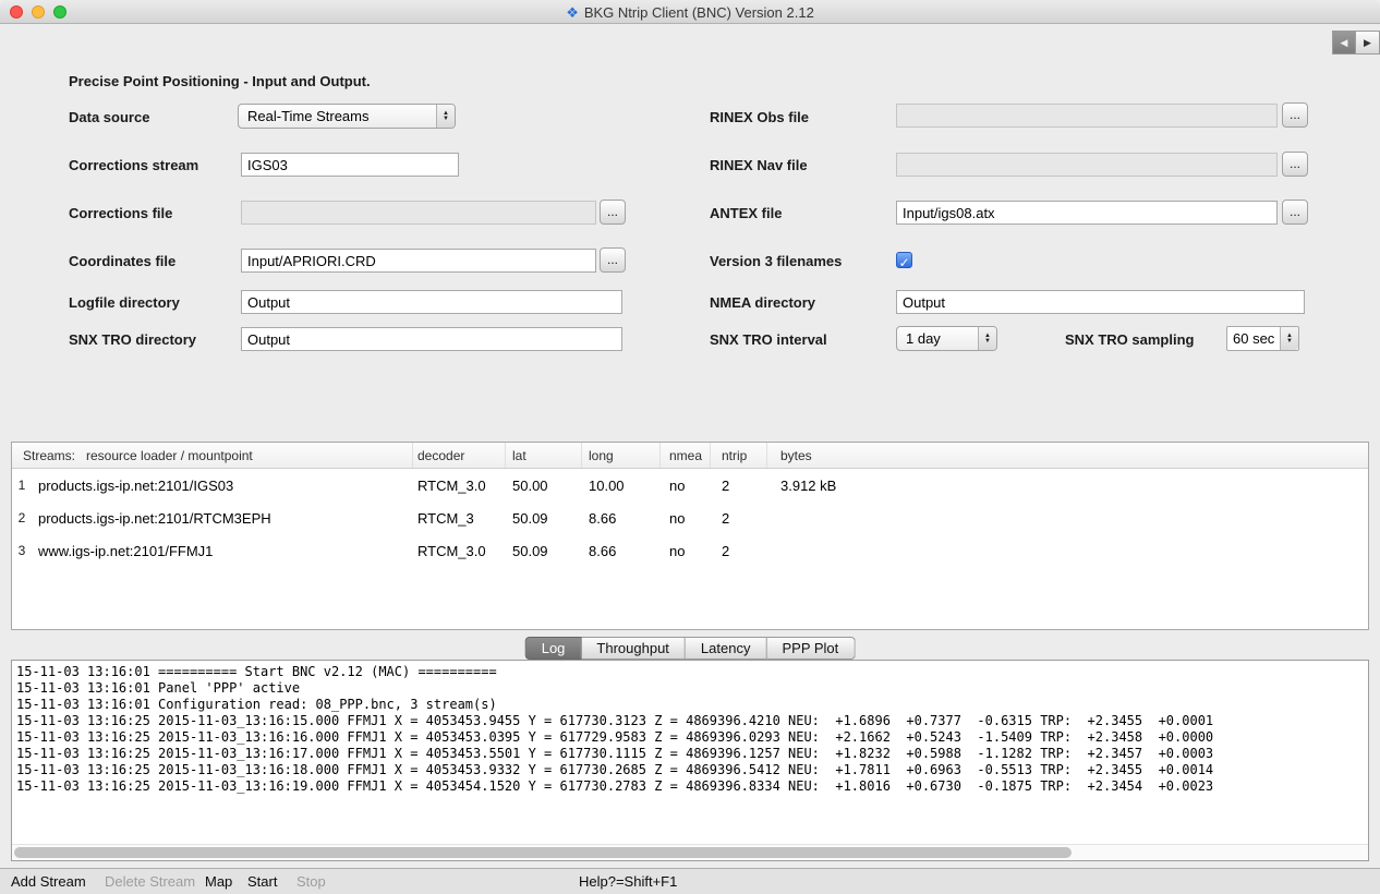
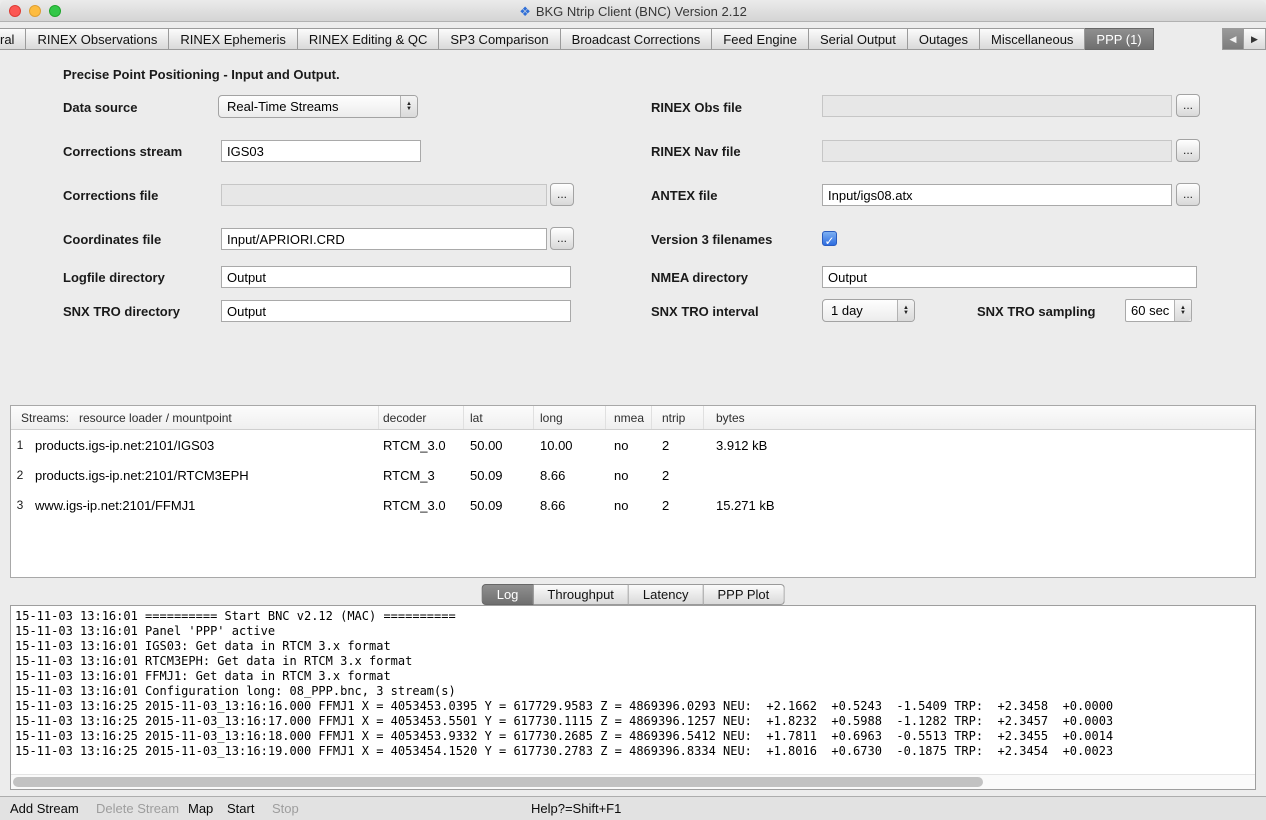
  ❖
  BKG Ntrip Client (BNC) Version 2.12
+ ral
+ RINEX Observations
+ RINEX Ephemeris
+ RINEX Editing & QC
+ SP3 Comparison
+ Broadcast Corrections
+ Feed Engine
+ Serial Output
+ Outages
+ Miscellaneous
+ PPP (1)
  ◀
  ▶
  Precise Point Positioning - Input and Output.
  Data source
  Real-Time Streams
  Corrections stream
  IGS03
  Corrections file
  ...
  Coordinates file
  Input/APRIORI.CRD
  ...
  Logfile directory
  Output
  SNX TRO directory
  Output
  RINEX Obs file
  ...
  RINEX Nav file
  ...
  ANTEX file
  Input/igs08.atx
  ...
  Version 3 filenames
  ✓
  NMEA directory
  Output
  SNX TRO interval
  1 day
  SNX TRO sampling
  60 sec
  Streams: resource loader / mountpoint
  decoder
  lat
  long
  nmea
  ntrip
  bytes
  1
  products.igs-ip.net:2101/IGS03
  RTCM_3.0
  50.00
  10.00
  no
  2
  3.912 kB
  2
  products.igs-ip.net:2101/RTCM3EPH
  RTCM_3
  50.09
  8.66
  no
  2
  3
  www.igs-ip.net:2101/FFMJ1
  RTCM_3.0
  50.09
  8.66
  no
  2
+ 15.271 kB
  Log
  Throughput
  Latency
  PPP Plot
  15-11-03 13:16:01 ========== Start BNC v2.12 (MAC) ==========
  15-11-03 13:16:01 Panel 'PPP' active
+ 15-11-03 13:16:01 IGS03: Get data in RTCM 3.x format
+ 15-11-03 13:16:01 RTCM3EPH: Get data in RTCM 3.x format
+ 15-11-03 13:16:01 FFMJ1: Get data in RTCM 3.x format
- 15-11-03 13:16:01 Configuration read: 08_PPP.bnc, 3 stream(s)
+ 15-11-03 13:16:01 Configuration long: 08_PPP.bnc, 3 stream(s)
- 15-11-03 13:16:25 2015-11-03_13:16:15.000 FFMJ1 X = 4053453.9455 Y = 617730.3123 Z = 4869396.4210 NEU: +1.6896 +0.7377 -0.6315 TRP: +2.3455 +0.0001
  15-11-03 13:16:25 2015-11-03_13:16:16.000 FFMJ1 X = 4053453.0395 Y = 617729.9583 Z = 4869396.0293 NEU: +2.1662 +0.5243 -1.5409 TRP: +2.3458 +0.0000
  15-11-03 13:16:25 2015-11-03_13:16:17.000 FFMJ1 X = 4053453.5501 Y = 617730.1115 Z = 4869396.1257 NEU: +1.8232 +0.5988 -1.1282 TRP: +2.3457 +0.0003
  15-11-03 13:16:25 2015-11-03_13:16:18.000 FFMJ1 X = 4053453.9332 Y = 617730.2685 Z = 4869396.5412 NEU: +1.7811 +0.6963 -0.5513 TRP: +2.3455 +0.0014
  15-11-03 13:16:25 2015-11-03_13:16:19.000 FFMJ1 X = 4053454.1520 Y = 617730.2783 Z = 4869396.8334 NEU: +1.8016 +0.6730 -0.1875 TRP: +2.3454 +0.0023
  Add Stream
  Delete Stream
  Map
  Start
  Stop
  Help?=Shift+F1
